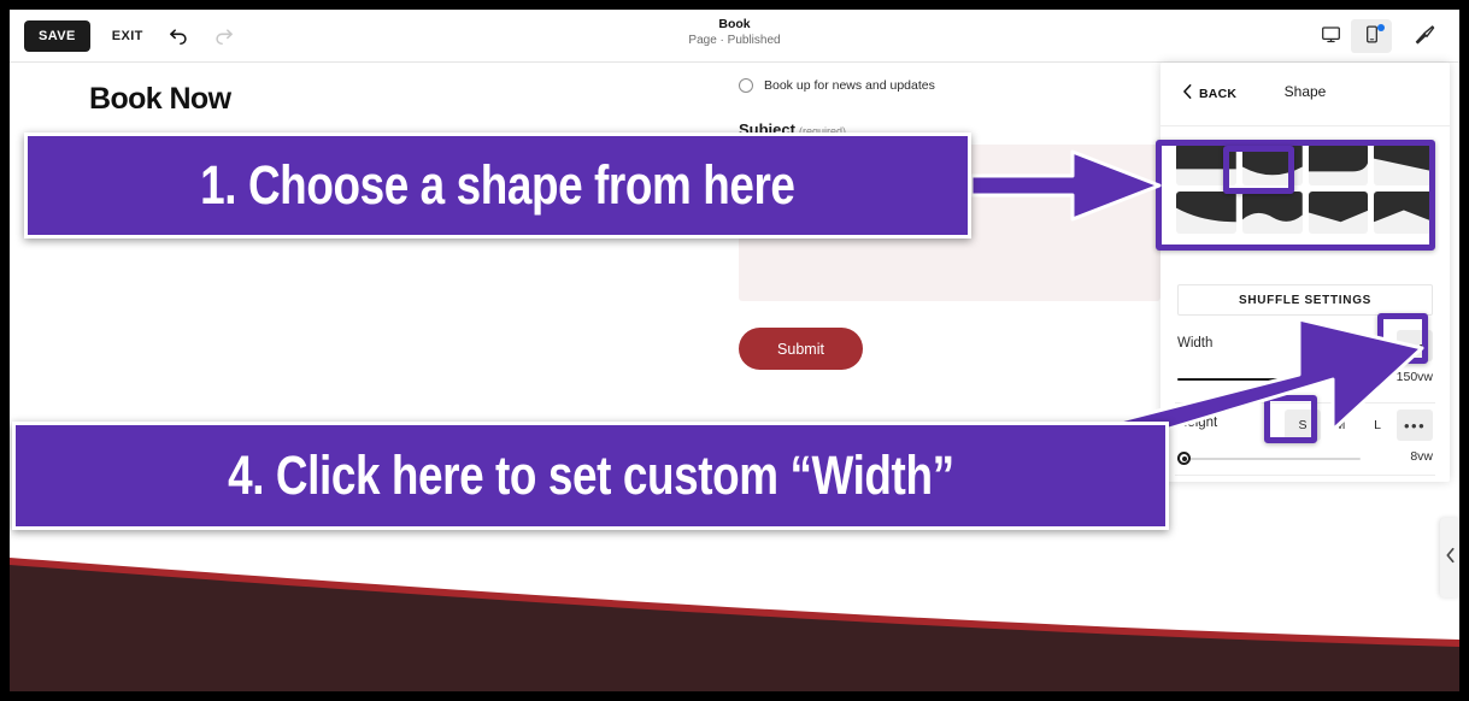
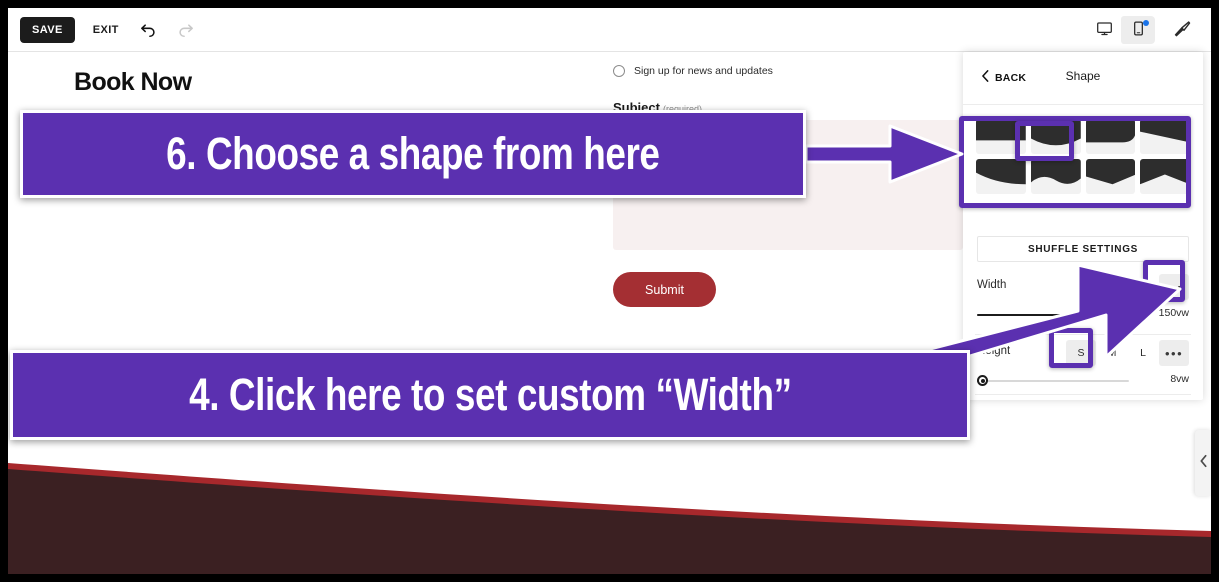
  SAVE
  EXIT
- Book
- Page · Published
  Book Now
- Book up for news and updates
+ Sign up for news and updates
  Subject (required)
  Submit
  BACK
  Shape
  SHUFFLE SETTINGS
  Width
  150vw
  S
  L
  •••
  8vw
- 1. Choose a shape from here
+ 6. Choose a shape from here
  4. Click here to set custom “Width”
